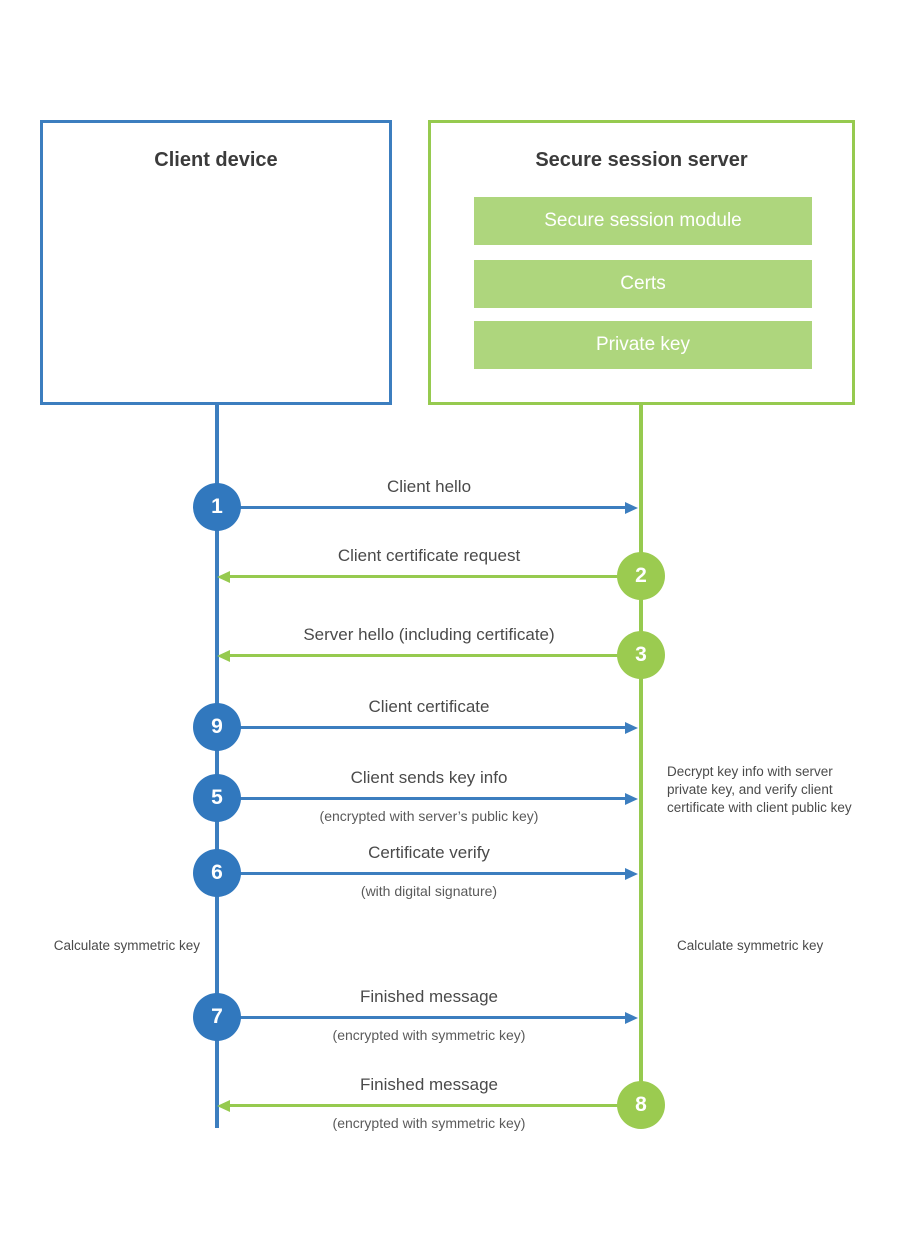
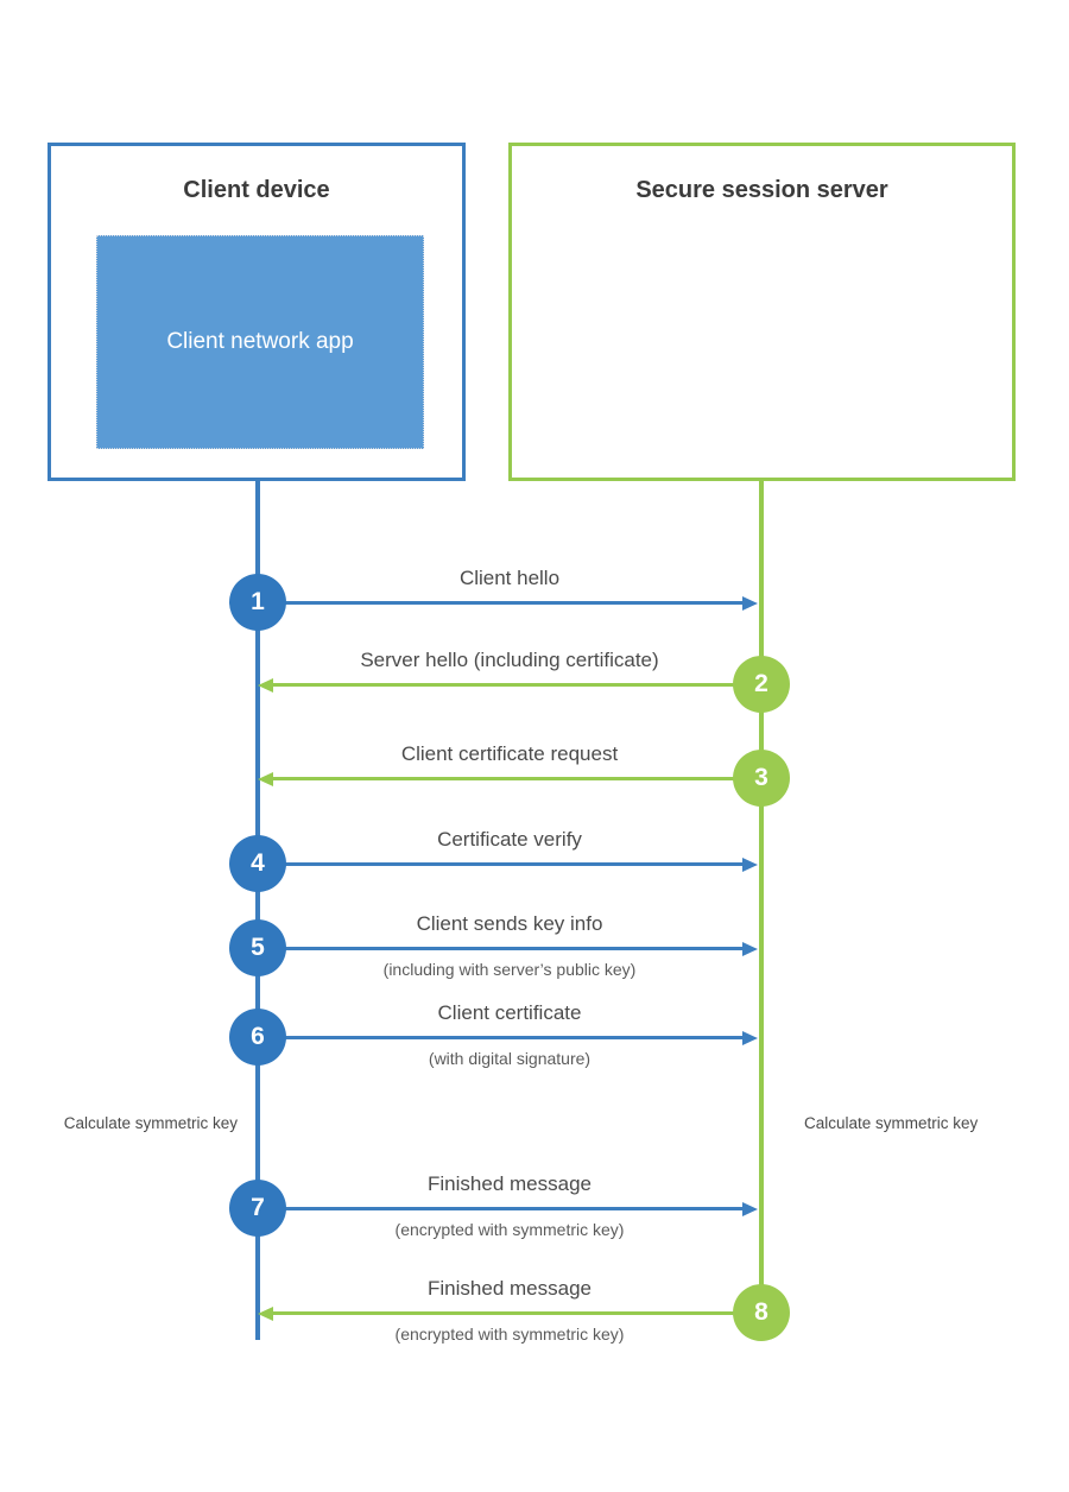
  Client device
+ Client network app
  Secure session server
- Secure session module
- Certs
- Private key
  Client hello
  1
- Client certificate request
+ Server hello (including certificate)
  2
- Server hello (including certificate)
+ Client certificate request
  3
- Client certificate
+ Certificate verify
- 9
+ 4
  Client sends key info
- (encrypted with server’s public key)
+ (including with server’s public key)
  5
- Certificate verify
+ Client certificate
  (with digital signature)
  6
  Finished message
  (encrypted with symmetric key)
  7
  Finished message
  (encrypted with symmetric key)
  8
  Calculate symmetric key
- Decrypt key info with server private key, and verify client certificate with client public key
  Calculate symmetric key
